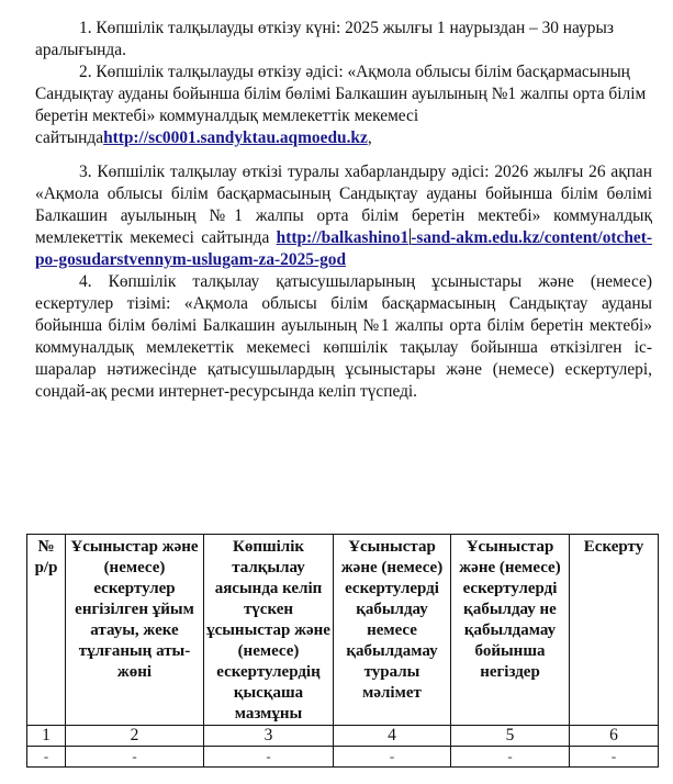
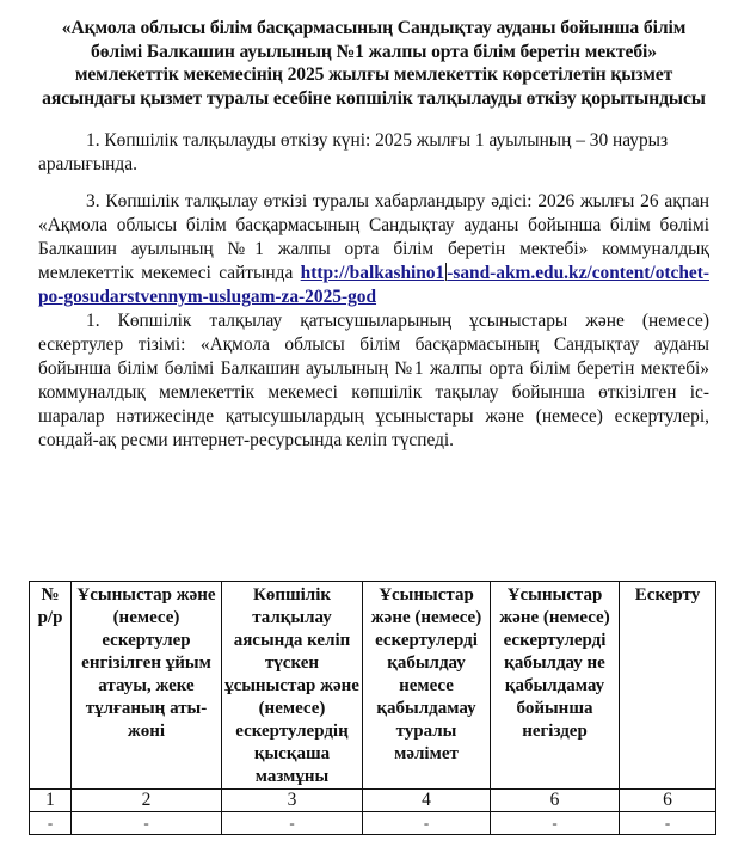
+ «Ақмола облысы білім басқармасының Сандықтау ауданы бойынша білім бөлімі Балкашин ауылының №1 жалпы орта білім беретін мектебі» мемлекеттік мекемесінің 2025 жылғы мемлекеттік көрсетілетін қызмет аясындағы қызмет туралы есебіне көпшілік талқылауды өткізу қорытындысы
- 1. Көпшілік талқылауды өткізу күні: 2025 жылғы 1 наурыздан – 30 наурыз аралығында.
+ 1. Көпшілік талқылауды өткізу күні: 2025 жылғы 1 ауылының – 30 наурыз аралығында.
- 2. Көпшілік талқылауды өткізу әдісі: «Ақмола облысы білім басқармасының Сандықтау ауданы бойынша білім бөлімі Балкашин ауылының №1 жалпы орта білім беретін мектебі» коммуналдық мемлекеттік мекемесі сайтындаhttp://sc0001.sandyktau.aqmoedu.kz,
  3. Көпшілік талқылау өткізі туралы хабарландыру әдісі: 2026 жылғы 26 ақпан «Ақмола облысы білім басқармасының Сандықтау ауданы бойынша білім бөлімі Балкашин ауылының №1 жалпы орта білім беретін мектебі» коммуналдық мемлекеттік мекемесі сайтында http://balkashino1-sand-akm.edu.kz/content/otchet-po-gosudarstvennym-uslugam-za-2025-god
- 4. Көпшілік талқылау қатысушыларының ұсыныстары және (немесе) ескертулер тізімі: «Ақмола облысы білім басқармасының Сандықтау ауданы бойынша білім бөлімі Балкашин ауылының №1 жалпы орта білім беретін мектебі» коммуналдық мемлекеттік мекемесі көпшілік тақылау бойынша өткізілген іс-шаралар нәтижесінде қатысушылардың ұсыныстары және (немесе) ескертулері, сондай-ақ ресми интернет-ресурсында келіп түспеді.
+ 1. Көпшілік талқылау қатысушыларының ұсыныстары және (немесе) ескертулер тізімі: «Ақмола облысы білім басқармасының Сандықтау ауданы бойынша білім бөлімі Балкашин ауылының №1 жалпы орта білім беретін мектебі» коммуналдық мемлекеттік мекемесі көпшілік тақылау бойынша өткізілген іс-шаралар нәтижесінде қатысушылардың ұсыныстары және (немесе) ескертулері, сондай-ақ ресми интернет-ресурсында келіп түспеді.
  № р/р	Ұсыныстар және (немесе) ескертулер енгізілген ұйым атауы, жеке тұлғаның аты-жөні	Көпшілік талқылау аясында келіп түскен ұсыныстар және (немесе) ескертулердің қысқаша мазмұны	Ұсыныстар және (немесе) ескертулерді қабылдау немесе қабылдамау туралы мәлімет	Ұсыныстар және (немесе) ескертулерді қабылдау не қабылдамау бойынша негіздер	Ескерту
- 1	2	3	4	5	6
+ 1	2	3	4	6	6
  -	-	-	-	-	-
